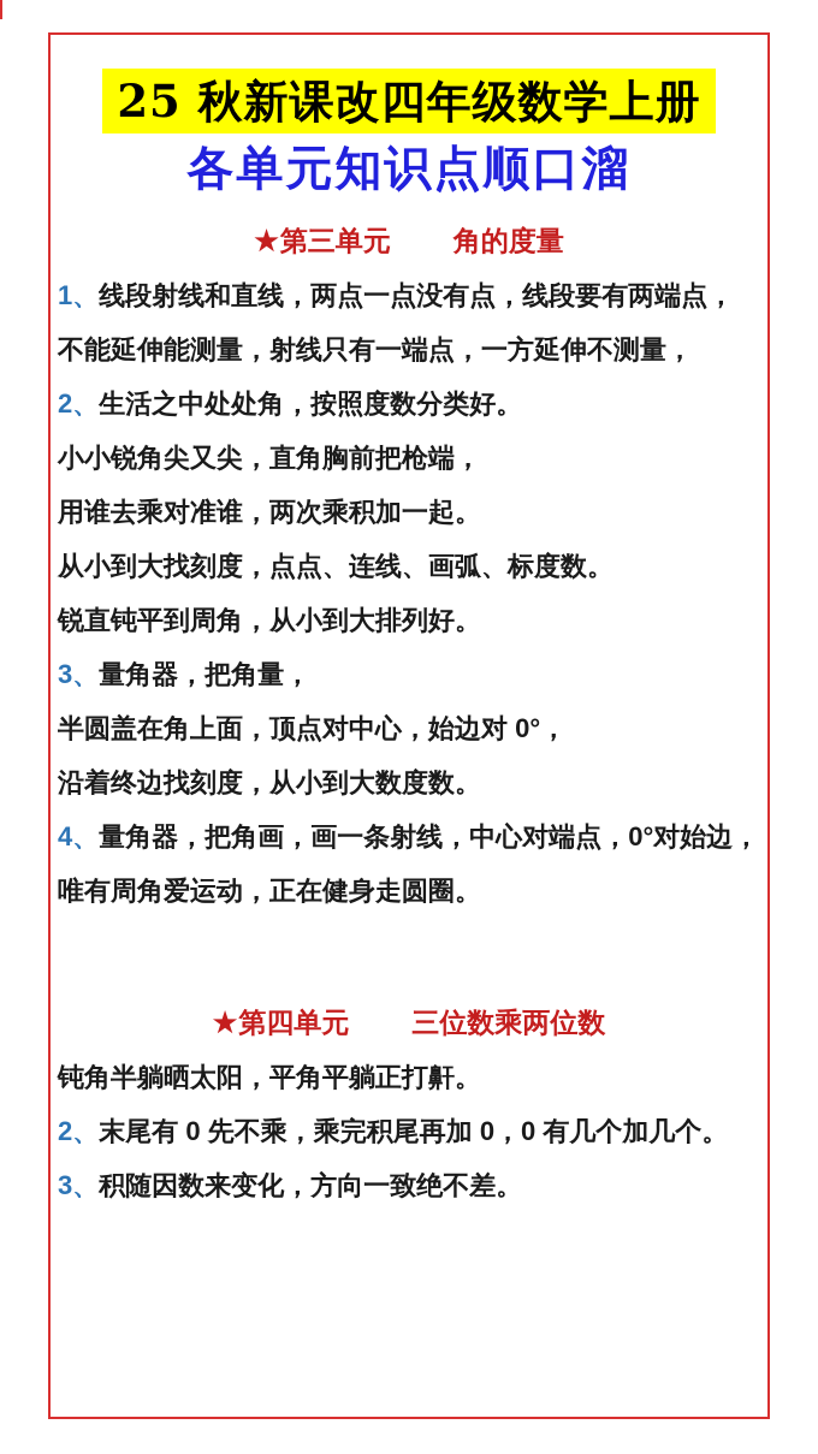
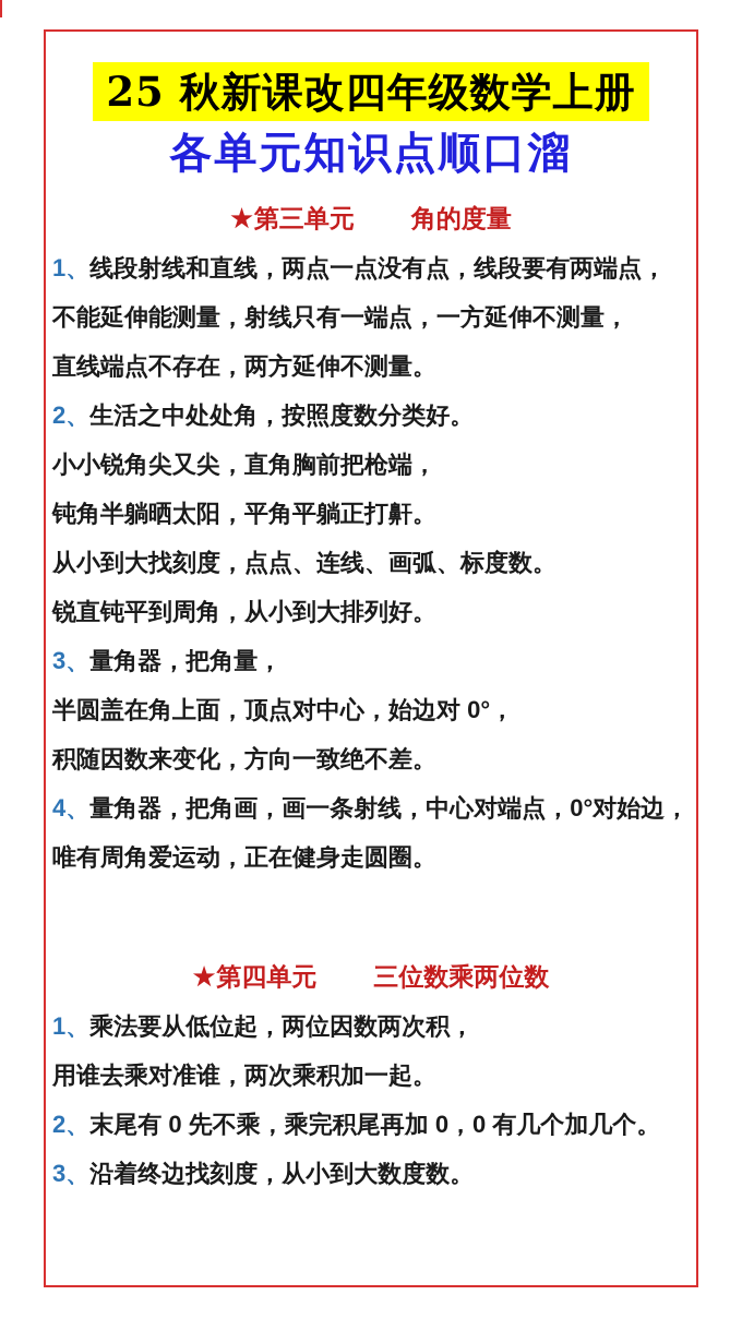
  25 秋新课改四年级数学上册
  各单元知识点顺口溜
  ★第三单元
  角的度量
  1、线段射线和直线，两点一点没有点，线段要有两端点，
  不能延伸能测量，射线只有一端点，一方延伸不测量，
+ 直线端点不存在，两方延伸不测量。
  2、生活之中处处角，按照度数分类好。
  小小锐角尖又尖，直角胸前把枪端，
- 用谁去乘对准谁，两次乘积加一起。
+ 钝角半躺晒太阳，平角平躺正打鼾。
  从小到大找刻度，点点、连线、画弧、标度数。
  锐直钝平到周角，从小到大排列好。
  3、量角器，把角量，
  半圆盖在角上面，顶点对中心，始边对 0°，
- 沿着终边找刻度，从小到大数度数。
+ 积随因数来变化，方向一致绝不差。
  4、量角器，把角画，画一条射线，中心对端点，0°对始边，
  唯有周角爱运动，正在健身走圆圈。
  ★第四单元
  三位数乘两位数
+ 1、乘法要从低位起，两位因数两次积，
- 钝角半躺晒太阳，平角平躺正打鼾。
+ 用谁去乘对准谁，两次乘积加一起。
  2、末尾有 0 先不乘，乘完积尾再加 0，0 有几个加几个。
- 3、积随因数来变化，方向一致绝不差。
+ 3、沿着终边找刻度，从小到大数度数。
